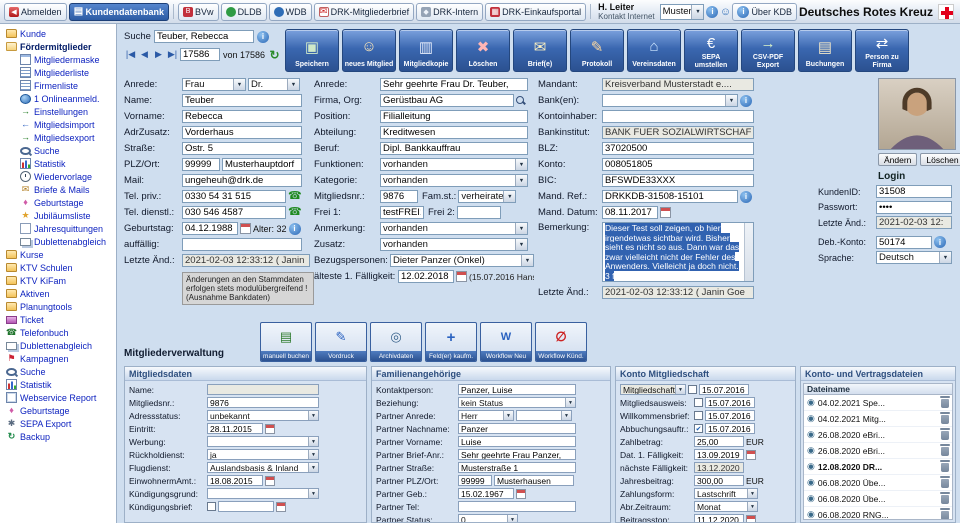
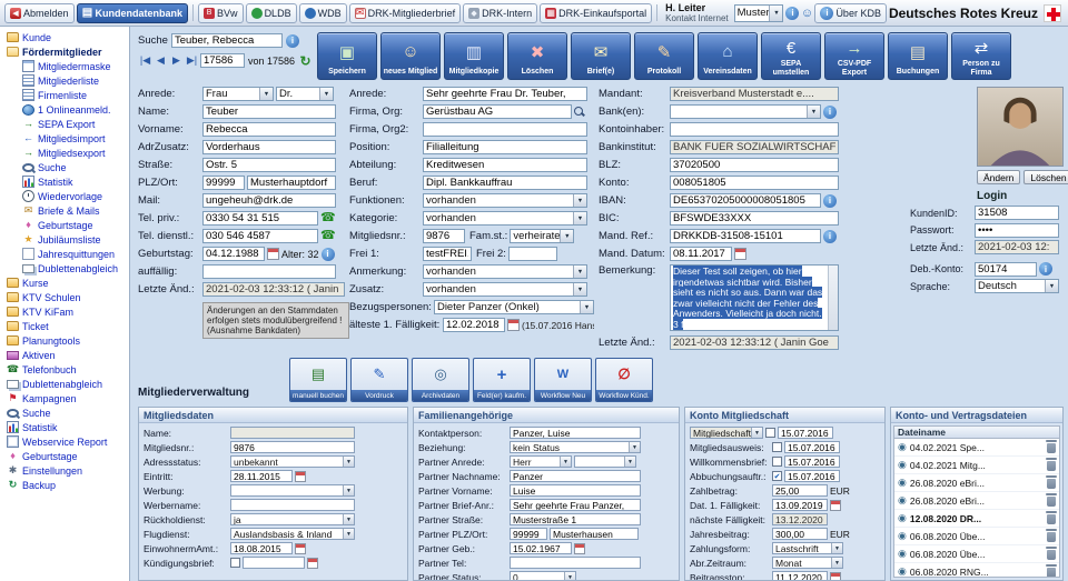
  Abmelden
  Kundendatenbank
  BVw
  DLDB
  WDB
  DRK-Mitgliederbrief
  DRK-Intern
  DRK-Einkaufsportal
  H. Leiter
  Kontakt Internet
  Über KDB
  Deutsches Rotes Kreuz
  Kunde
  Fördermitglieder
  Mitgliedermaske
  Mitgliederliste
  Firmenliste
  1 Onlineanmeld.
- Einstellungen
+ SEPA Export
  Mitgliedsimport
  Mitgliedsexport
  Suche
  Statistik
  Wiedervorlage
  Briefe & Mails
  Geburtstage
  Jubiläumsliste
  Jahresquittungen
  Dublettenabgleich
  Kurse
  KTV Schulen
  KTV KiFam
- Aktiven
+ Ticket
  Planungtools
- Ticket
+ Aktiven
  Telefonbuch
  Dublettenabgleich
  Kampagnen
  Suche
  Statistik
  Webservice Report
  Geburtstage
- SEPA Export
+ Einstellungen
  Backup
  Suche
  Teuber, Rebecca
  17586
  von 17586
  Anrede:
  Frau
  Dr.
  Name:
  Teuber
  Vorname:
  Rebecca
  AdrZusatz:
  Vorderhaus
  Straße:
  Ostr. 5
  PLZ/Ort:
  99999
  Musterhauptdorf
  Mail:
  ungeheuh@drk.de
  Tel. priv.:
  0330 54 31 515
  Tel. dienstl.:
  030 546 4587
  Geburtstag:
  04.12.1988
  Alter: 32
  auffällig:
  Letzte Änd.:
  2021-02-03 12:33:12 ( Janin
  Änderungen an den Stammdaten erfolgen stets modulübergreifend ! (Ausnahme Bankdaten)
  Anrede:
  Sehr geehrte Frau Dr. Teuber,
  Firma, Org:
  Gerüstbau AG
+ Firma, Org2:
  Position:
  Filialleitung
  Abteilung:
  Kreditwesen
  Beruf:
  Dipl. Bankkauffrau
  Funktionen:
  vorhanden
  Kategorie:
  vorhanden
  Mitgliedsnr.:
  9876
  Fam.st.:
  verheirate
  Frei 1:
  testFREI
  Frei 2:
  Anmerkung:
  vorhanden
  Zusatz:
  vorhanden
  Bezugspersonen:
  Dieter Panzer (Onkel)
  älteste 1. Fälligkeit:
  12.02.2018
  Mandant:
  Kreisverband Musterstadt e....
  Bank(en):
  Kontoinhaber:
  Bankinstitut:
  BANK FUER SOZIALWIRTSCHAF
  BLZ:
  37020500
  Konto:
  008051805
+ IBAN:
+ DE65370205000008051805
  BIC:
  BFSWDE33XXX
  Mand. Ref.:
  DRKKDB-31508-15101
  Mand. Datum:
  08.11.2017
  Bemerkung:
  Dieser Test soll zeigen, ob hier irgendetwas sichtbar wird. Bisher sieht es nicht so aus. Dann war das zwar vielleicht nicht der Fehler des Anwenders. Vielleicht ja doch nicht. 3 f
  Letzte Änd.:
  2021-02-03 12:33:12 ( Janin Goe
  Ändern
  Löschen
  Login
  KundenID:
  31508
  Passwort:
  Letzte Änd.:
  2021-02-03 12:
  Deb.-Konto:
  50174
  Sprache:
  Deutsch
  Mitgliederverwaltung
  Mitgliedsdaten
  Name:
  Mitgliedsnr.:
  9876
  Adressstatus:
  unbekannt
  Eintritt:
  28.11.2015
  Werbung:
+ Werbername:
  Rückholdienst:
  ja
  Flugdienst:
  Auslandsbasis & Inland
  EinwohnermAmt.:
  18.08.2015
- Kündigungsgrund:
  Kündigungsbrief:
  Familienangehörige
  Kontaktperson:
  Panzer, Luise
  Beziehung:
  kein Status
  Partner Anrede:
  Herr
  Partner Nachname:
  Panzer
  Partner Vorname:
  Luise
  Partner Brief-Anr.:
  Sehr geehrte Frau Panzer,
  Partner Straße:
  Musterstraße 1
  Partner PLZ/Ort:
  99999
  Musterhausen
  Partner Geb.:
  15.02.1967
  Partner Tel:
  Partner Status:
  0
  Konto Mitgliedschaft
  Mitgliedschaft
  15.07.2016
  Mitgliedsausweis:
  15.07.2016
  Willkommensbrief:
  15.07.2016
  Abbuchungsauftr.:
  15.07.2016
  Zahlbetrag:
  25,00
  EUR
  Dat. 1. Fälligkeit:
  13.09.2019
  nächste Fälligkeit:
  13.12.2020
  Jahresbeitrag:
  300,00
  EUR
  Zahlungsform:
  Lastschrift
  Abr.Zeitraum:
  Monat
  Beitragsstop:
  11.12.2020
  Konto- und Vertragsdateien
  Dateiname
  04.02.2021 Spe...
  04.02.2021 Mitg...
  26.08.2020 eBri...
  26.08.2020 eBri...
  12.08.2020 DR...
  06.08.2020 Übe...
  06.08.2020 Übe...
  06.08.2020 RNG...
